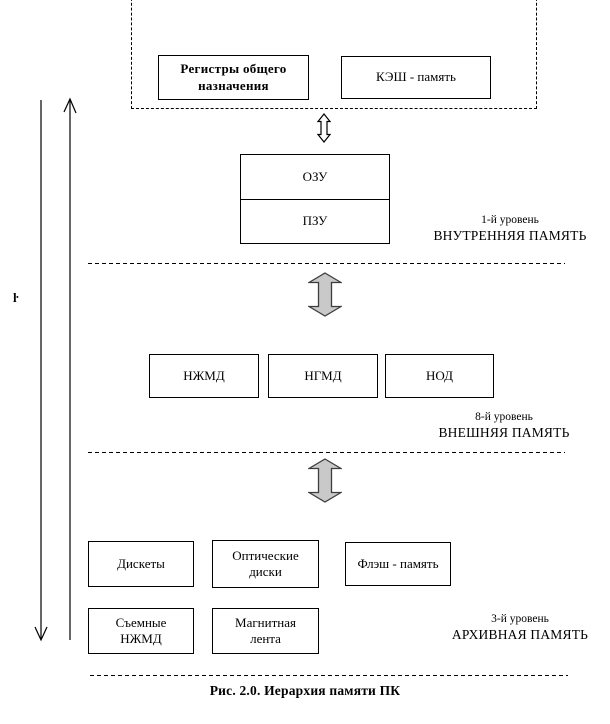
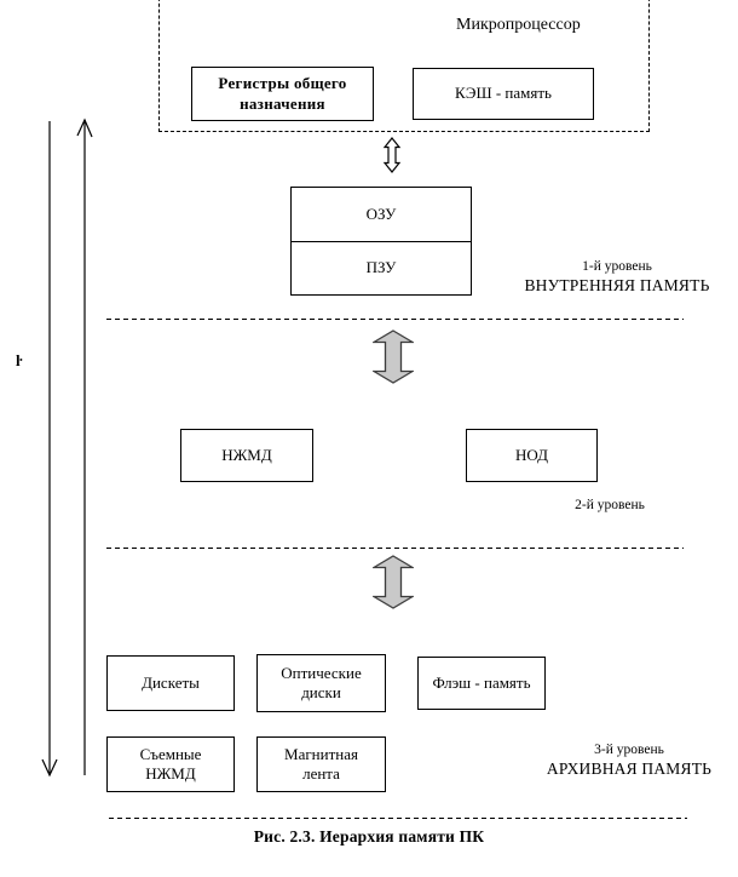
+ Микропроцессор
  Регистры общего
  назначения
  КЭШ - память
  ОЗУ
  ПЗУ
  1-й уровень
  ВНУТРЕННЯЯ ПАМЯТЬ
  НЖМД
- НГМД
  НОД
- 8-й уровень
+ 2-й уровень
- ВНЕШНЯЯ ПАМЯТЬ
  Дискеты
  Оптические
  диски
  Флэш - память
  Съемные
  НЖМД
  Магнитная
  лента
  3-й уровень
  АРХИВНАЯ ПАМЯТЬ
- Рис. 2.0. Иерархия памяти ПК
+ Рис. 2.3. Иерархия памяти ПК
  ŀ
